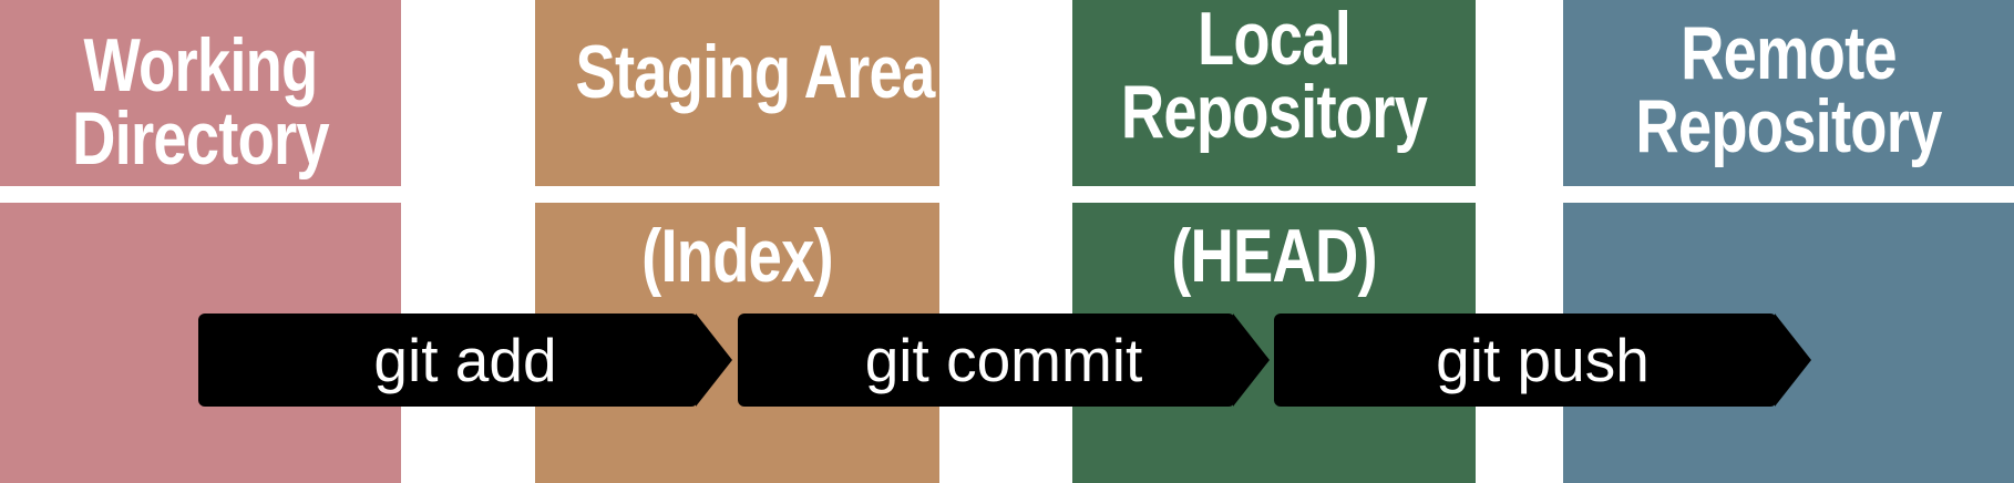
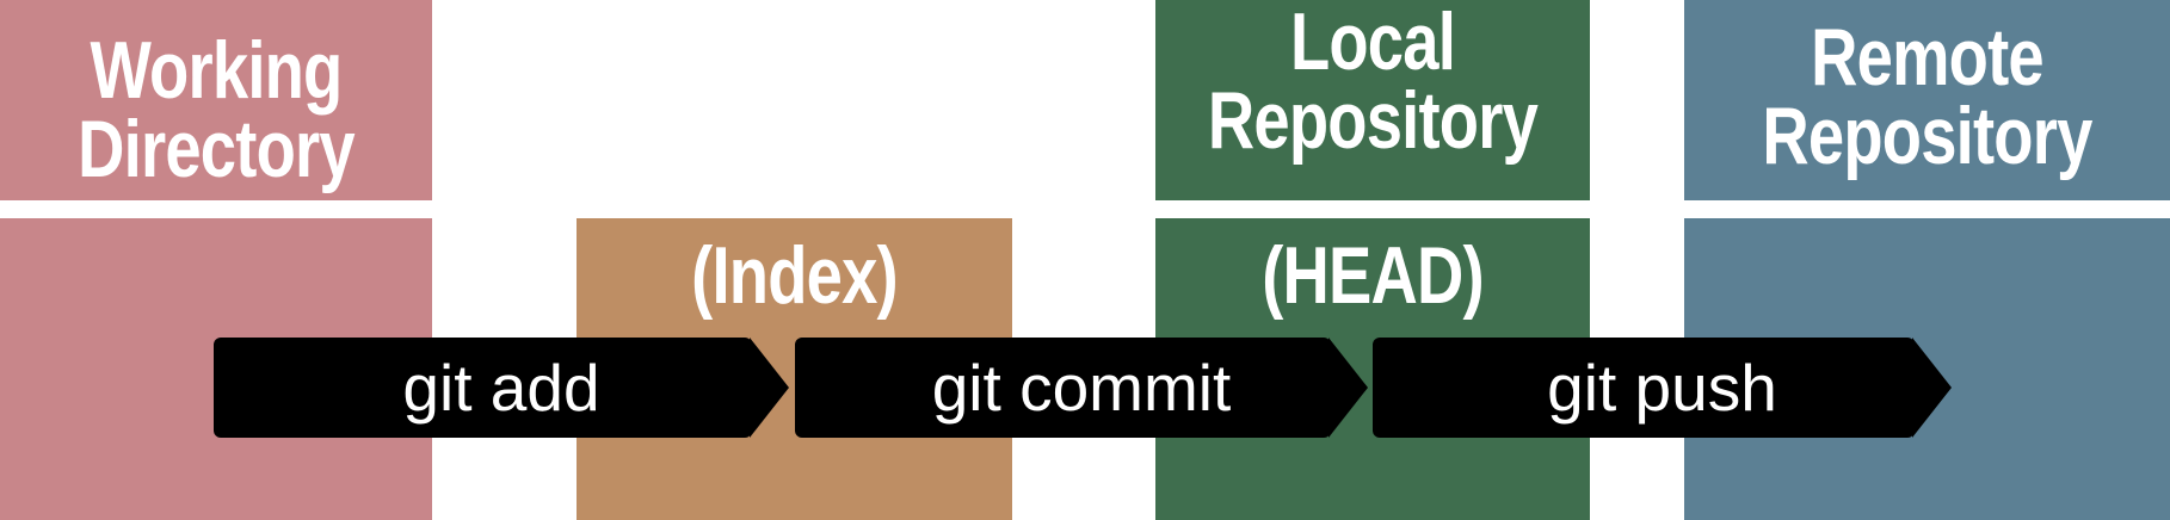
  Working
  Directory
- Staging Area
  (Index)
  Local
  Repository
  (HEAD)
  Remote
  Repository
  git add
  git commit
  git push
